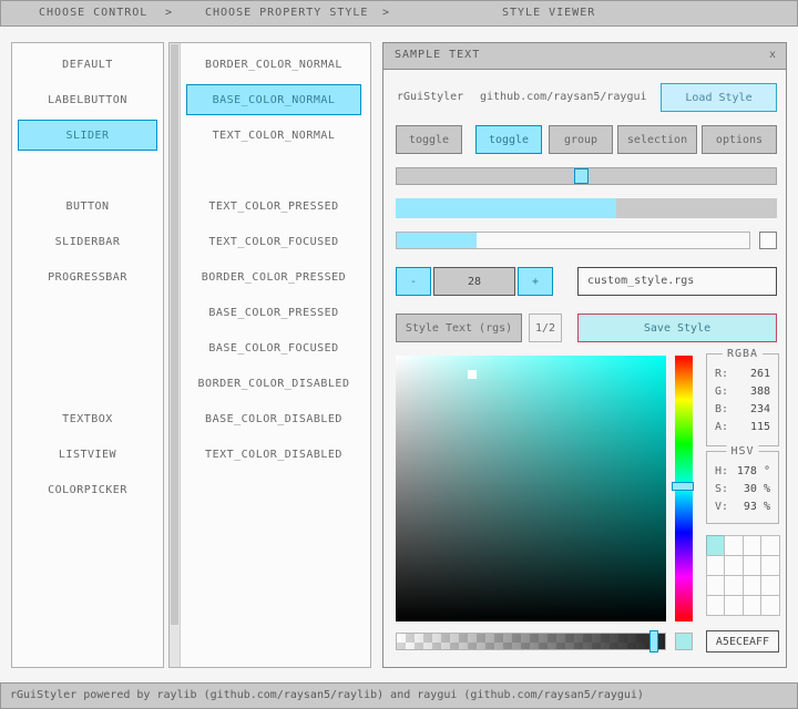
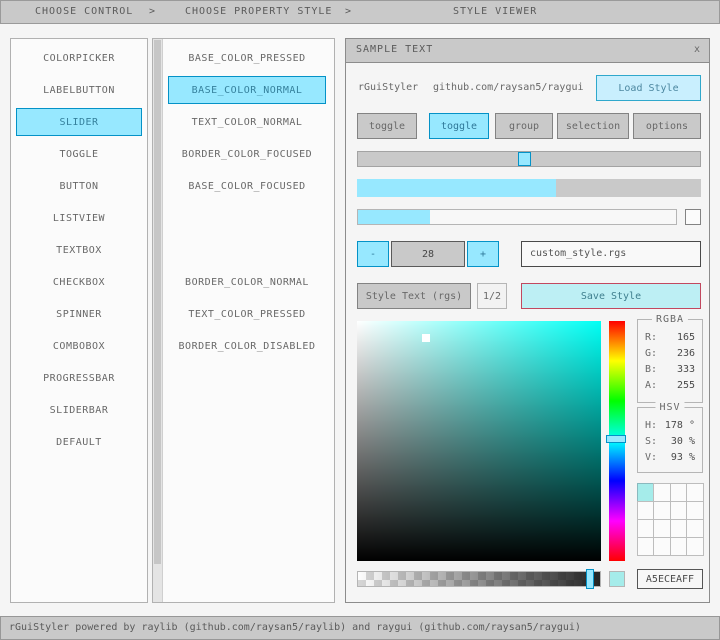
  CHOOSE CONTROL
  >
  CHOOSE PROPERTY STYLE
  >
  STYLE VIEWER
- DEFAULT
+ COLORPICKER
  LABELBUTTON
  SLIDER
+ TOGGLE
  BUTTON
- SLIDERBAR
+ LISTVIEW
- PROGRESSBAR
+ TEXTBOX
+ CHECKBOX
+ SPINNER
+ COMBOBOX
- TEXTBOX
+ PROGRESSBAR
- LISTVIEW
+ SLIDERBAR
- COLORPICKER
+ DEFAULT
- BORDER_COLOR_NORMAL
+ BASE_COLOR_PRESSED
  BASE_COLOR_NORMAL
  TEXT_COLOR_NORMAL
+ BORDER_COLOR_FOCUSED
- TEXT_COLOR_PRESSED
+ BASE_COLOR_FOCUSED
- TEXT_COLOR_FOCUSED
- BORDER_COLOR_PRESSED
- BASE_COLOR_PRESSED
+ BORDER_COLOR_NORMAL
- BASE_COLOR_FOCUSED
+ TEXT_COLOR_PRESSED
  BORDER_COLOR_DISABLED
- BASE_COLOR_DISABLED
- TEXT_COLOR_DISABLED
  SAMPLE TEXT
  x
  rGuiStyler
  github.com/raysan5/raygui
  Load Style
  toggle
  toggle
  group
  selection
  options
  -
  28
  +
  custom_style.rgs
  Style Text (rgs)
  1/2
  Save Style
  RGBA
  R:
- 261
+ 165
  G:
- 388
+ 236
  B:
- 234
+ 333
  A:
- 115
+ 255
  HSV
  H:
  178 °
  S:
  30 %
  V:
  93 %
  A5ECEAFF
  rGuiStyler powered by raylib (github.com/raysan5/raylib) and raygui (github.com/raysan5/raygui)
